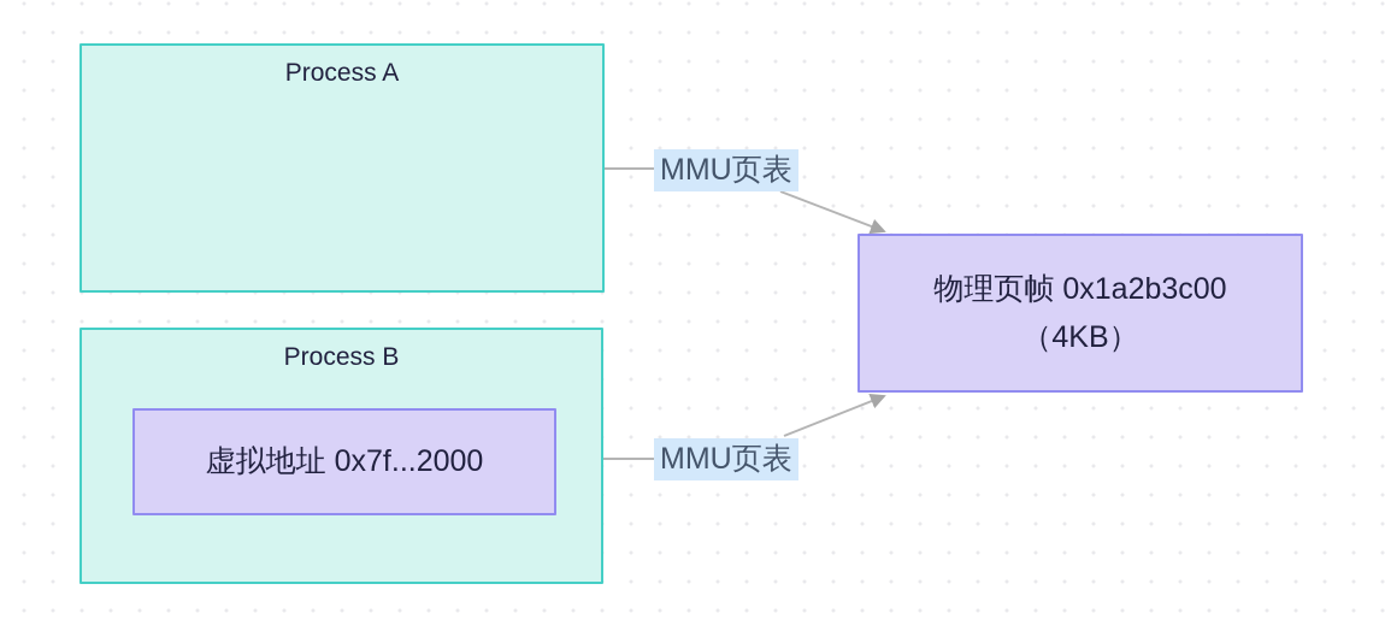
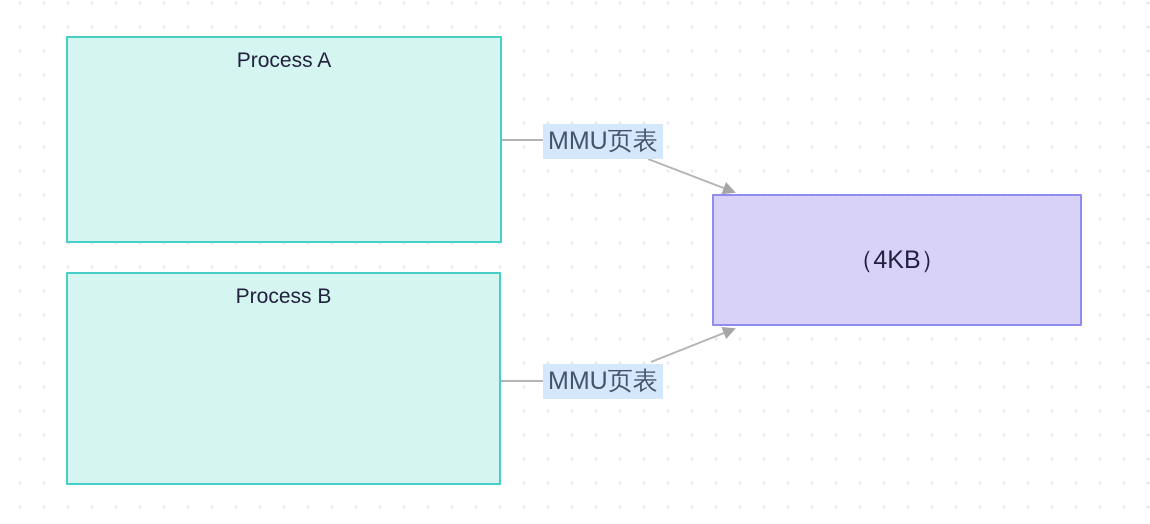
  Process A
  Process B
- 虚拟地址 0x7f...2000
- 物理页帧 0x1a2b3c00
  （4KB）
  MMU页表
  MMU页表
